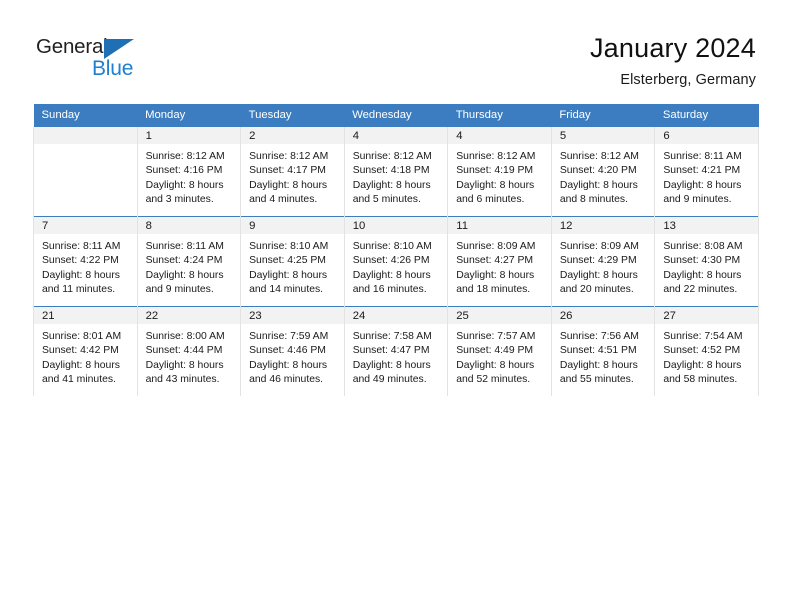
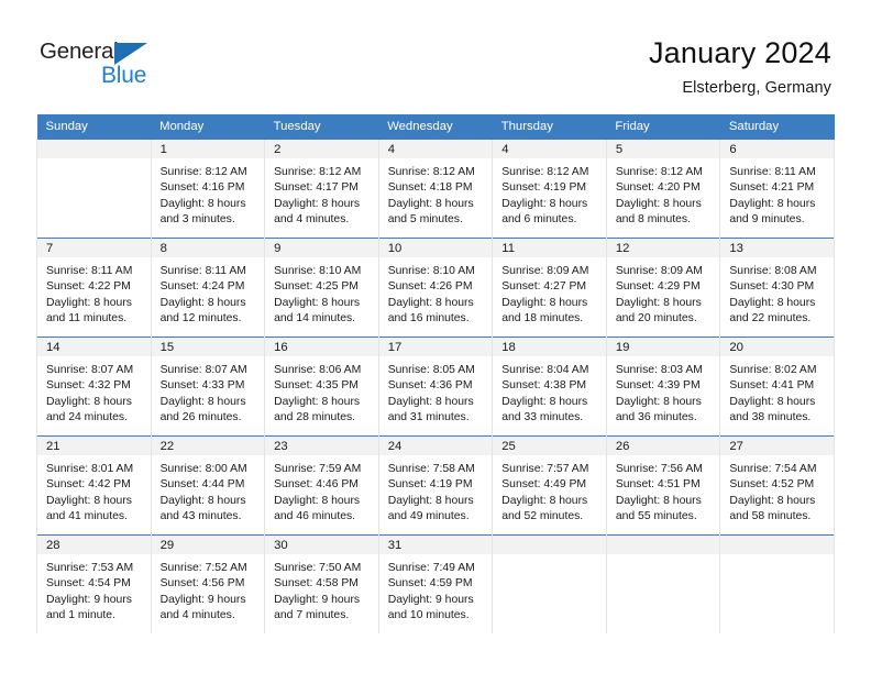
  General
  Blue
  January 2024
  Elsterberg, Germany
  Sunday	Monday	Tuesday	Wednesday	Thursday	Friday	Saturday
  	1Sunrise: 8:12 AMSunset: 4:16 PMDaylight: 8 hoursand 3 minutes.	2Sunrise: 8:12 AMSunset: 4:17 PMDaylight: 8 hoursand 4 minutes.	4Sunrise: 8:12 AMSunset: 4:18 PMDaylight: 8 hoursand 5 minutes.	4Sunrise: 8:12 AMSunset: 4:19 PMDaylight: 8 hoursand 6 minutes.	5Sunrise: 8:12 AMSunset: 4:20 PMDaylight: 8 hoursand 8 minutes.	6Sunrise: 8:11 AMSunset: 4:21 PMDaylight: 8 hoursand 9 minutes.
- 7Sunrise: 8:11 AMSunset: 4:22 PMDaylight: 8 hoursand 11 minutes.	8Sunrise: 8:11 AMSunset: 4:24 PMDaylight: 8 hoursand 9 minutes.	9Sunrise: 8:10 AMSunset: 4:25 PMDaylight: 8 hoursand 14 minutes.	10Sunrise: 8:10 AMSunset: 4:26 PMDaylight: 8 hoursand 16 minutes.	11Sunrise: 8:09 AMSunset: 4:27 PMDaylight: 8 hoursand 18 minutes.	12Sunrise: 8:09 AMSunset: 4:29 PMDaylight: 8 hoursand 20 minutes.	13Sunrise: 8:08 AMSunset: 4:30 PMDaylight: 8 hoursand 22 minutes.
+ 7Sunrise: 8:11 AMSunset: 4:22 PMDaylight: 8 hoursand 11 minutes.	8Sunrise: 8:11 AMSunset: 4:24 PMDaylight: 8 hoursand 12 minutes.	9Sunrise: 8:10 AMSunset: 4:25 PMDaylight: 8 hoursand 14 minutes.	10Sunrise: 8:10 AMSunset: 4:26 PMDaylight: 8 hoursand 16 minutes.	11Sunrise: 8:09 AMSunset: 4:27 PMDaylight: 8 hoursand 18 minutes.	12Sunrise: 8:09 AMSunset: 4:29 PMDaylight: 8 hoursand 20 minutes.	13Sunrise: 8:08 AMSunset: 4:30 PMDaylight: 8 hoursand 22 minutes.
+ 14Sunrise: 8:07 AMSunset: 4:32 PMDaylight: 8 hoursand 24 minutes.	15Sunrise: 8:07 AMSunset: 4:33 PMDaylight: 8 hoursand 26 minutes.	16Sunrise: 8:06 AMSunset: 4:35 PMDaylight: 8 hoursand 28 minutes.	17Sunrise: 8:05 AMSunset: 4:36 PMDaylight: 8 hoursand 31 minutes.	18Sunrise: 8:04 AMSunset: 4:38 PMDaylight: 8 hoursand 33 minutes.	19Sunrise: 8:03 AMSunset: 4:39 PMDaylight: 8 hoursand 36 minutes.	20Sunrise: 8:02 AMSunset: 4:41 PMDaylight: 8 hoursand 38 minutes.
- 21Sunrise: 8:01 AMSunset: 4:42 PMDaylight: 8 hoursand 41 minutes.	22Sunrise: 8:00 AMSunset: 4:44 PMDaylight: 8 hoursand 43 minutes.	23Sunrise: 7:59 AMSunset: 4:46 PMDaylight: 8 hoursand 46 minutes.	24Sunrise: 7:58 AMSunset: 4:47 PMDaylight: 8 hoursand 49 minutes.	25Sunrise: 7:57 AMSunset: 4:49 PMDaylight: 8 hoursand 52 minutes.	26Sunrise: 7:56 AMSunset: 4:51 PMDaylight: 8 hoursand 55 minutes.	27Sunrise: 7:54 AMSunset: 4:52 PMDaylight: 8 hoursand 58 minutes.
+ 21Sunrise: 8:01 AMSunset: 4:42 PMDaylight: 8 hoursand 41 minutes.	22Sunrise: 8:00 AMSunset: 4:44 PMDaylight: 8 hoursand 43 minutes.	23Sunrise: 7:59 AMSunset: 4:46 PMDaylight: 8 hoursand 46 minutes.	24Sunrise: 7:58 AMSunset: 4:19 PMDaylight: 8 hoursand 49 minutes.	25Sunrise: 7:57 AMSunset: 4:49 PMDaylight: 8 hoursand 52 minutes.	26Sunrise: 7:56 AMSunset: 4:51 PMDaylight: 8 hoursand 55 minutes.	27Sunrise: 7:54 AMSunset: 4:52 PMDaylight: 8 hoursand 58 minutes.
+ 28Sunrise: 7:53 AMSunset: 4:54 PMDaylight: 9 hoursand 1 minute.	29Sunrise: 7:52 AMSunset: 4:56 PMDaylight: 9 hoursand 4 minutes.	30Sunrise: 7:50 AMSunset: 4:58 PMDaylight: 9 hoursand 7 minutes.	31Sunrise: 7:49 AMSunset: 4:59 PMDaylight: 9 hoursand 10 minutes.
